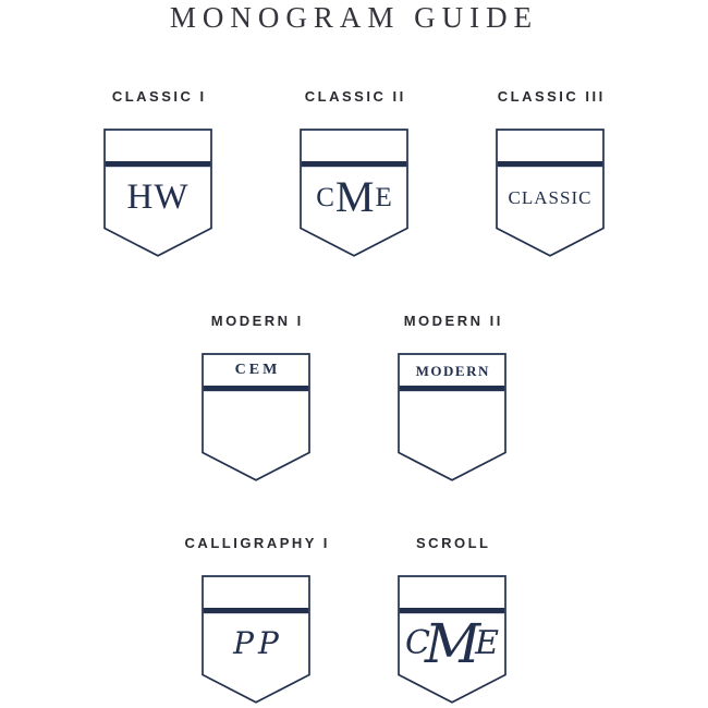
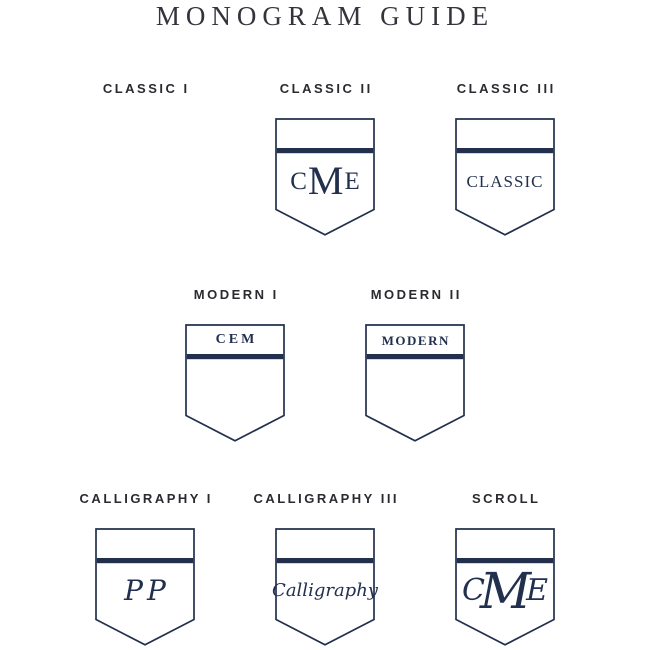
  MONOGRAM GUIDE
  CLASSIC I
- HW
  CLASSIC II
  C
  M
  E
  CLASSIC III
  CLASSIC
  MODERN I
  CEM
  MODERN II
  MODERN
  CALLIGRAPHY I
  PP
+ CALLIGRAPHY III
+ Calligraphy
  SCROLL
  C
  M
  E
